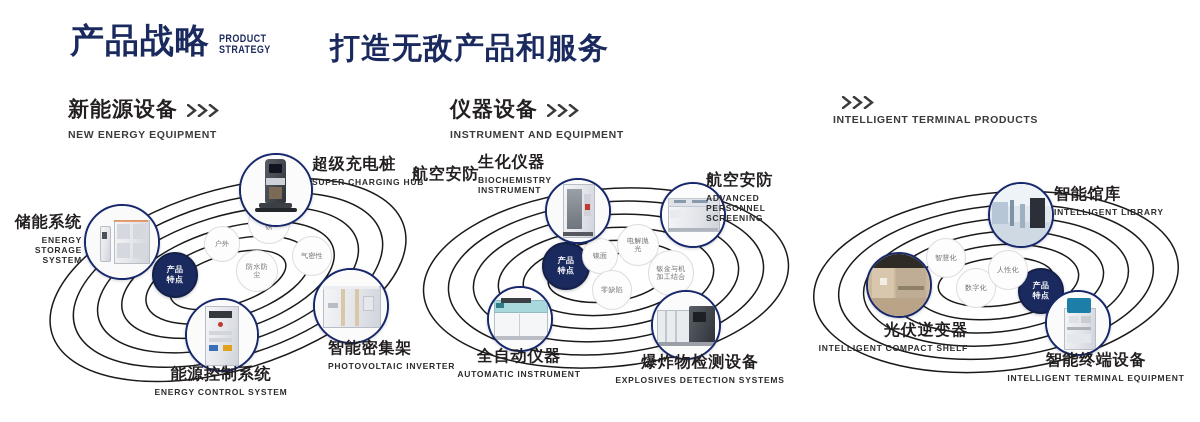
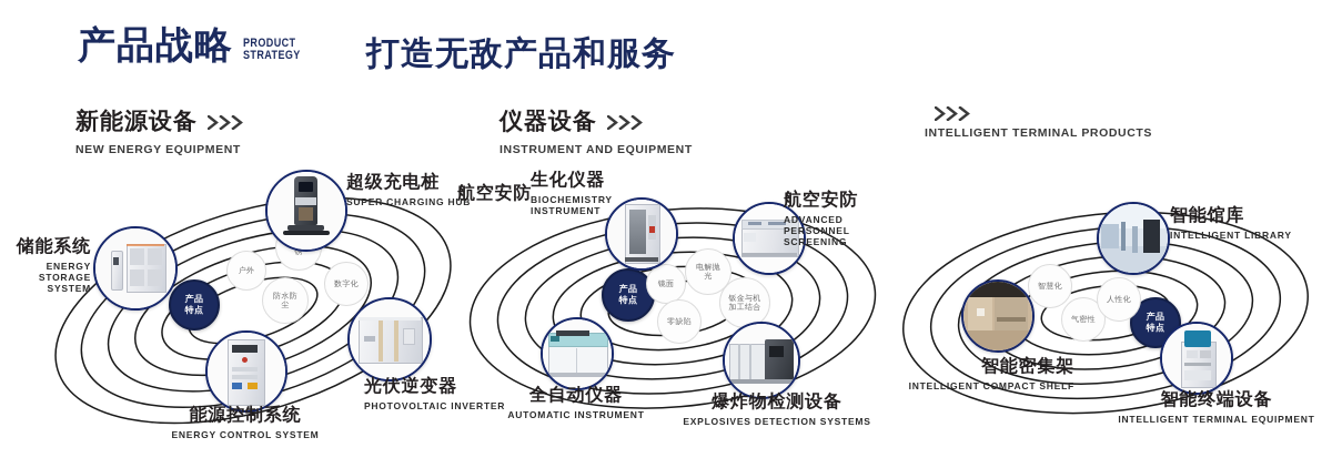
  产品战略
  PRODUCT
  STRATEGY
  打造无敌产品和服务
  新能源设备
  NEW ENERGY EQUIPMENT
  仪器设备
  INSTRUMENT AND EQUIPMENT
  INTELLIGENT TERMINAL PRODUCTS
  产品
  特点
  户外
  防水防尘
- 气密性
+ 数字化
  储能系统
  ENERGY STORAGE SYSTEM
  超级充电桩
  SUPER CHARGING HUB
- 智能密集架
+ 光伏逆变器
  PHOTOVOLTAIC INVERTER
  能源控制系统
  ENERGY CONTROL SYSTEM
  产品
  特点
  镜面
  电解抛光
  钣金与机加工结合
  零缺陷
  航空安防
  生化仪器
  BIOCHEMISTRY INSTRUMENT
  航空安防
  ADVANCED PERSONNEL SCREENING
  全自动仪器
  AUTOMATIC INSTRUMENT
  爆炸物检测设备
  EXPLOSIVES DETECTION SYSTEMS
  产品
  特点
  智慧化
- 数字化
+ 气密性
  人性化
  智能馆库
  INTELLIGENT LIBRARY
- 光伏逆变器
+ 智能密集架
  INTELLIGENT COMPACT SHELF
  智能终端设备
  INTELLIGENT TERMINAL EQUIPMENT
